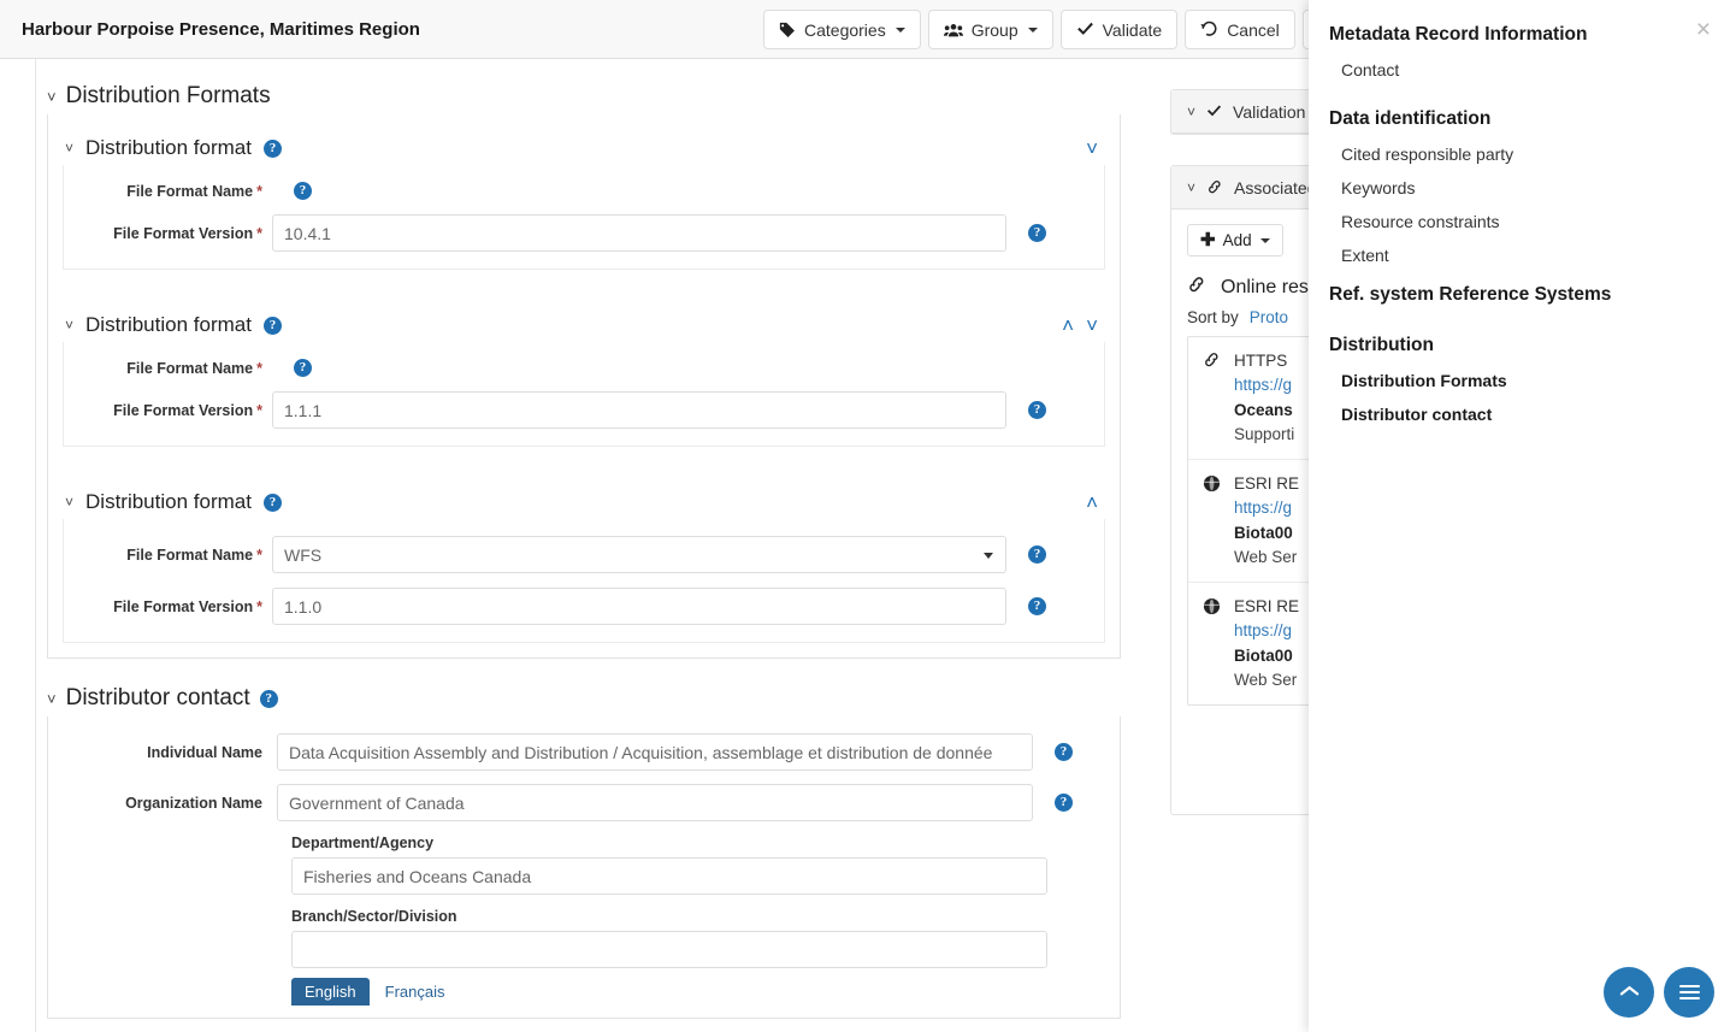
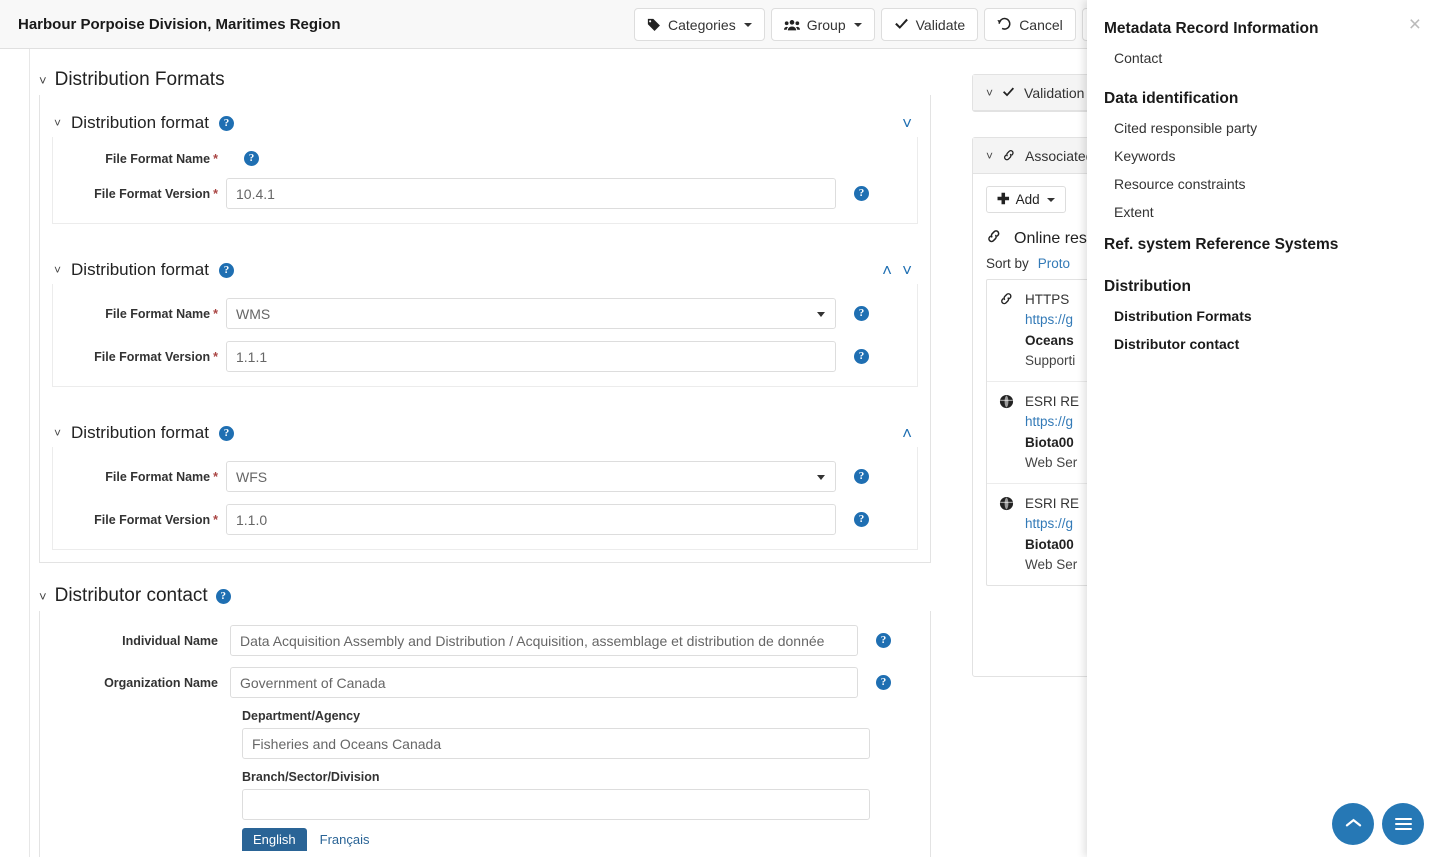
- Harbour Porpoise Presence, Maritimes Region
+ Harbour Porpoise Division, Maritimes Region
  Categories
  Group
  Validate
  Cancel
  ˅
  Distribution Formats
  ˅
  Distribution format
  ?
  ˅
  File Format Name *
  ?
  File Format Version *
  10.4.1
  ?
  ˅
  Distribution format
  ?
  ˄
  ˅
  File Format Name *
+ WMS
  ?
  File Format Version *
  1.1.1
  ?
  ˅
  Distribution format
  ?
  ˄
  File Format Name *
  WFS
  ?
  File Format Version *
  1.1.0
  ?
  ˅
  Distributor contact
  ?
  Individual Name
  Data Acquisition Assembly and Distribution / Acquisition, assemblage et distribution de donnée
  ?
  Organization Name
  Government of Canada
  ?
  Department/Agency
  Fisheries and Oceans Canada
  Branch/Sector/Division
  English
  Français
  ˅
  Validation
  ˅
  Associate
  ✚
  Add
  Online res
  Sort by
  Proto
  HTTPS
  https://g
  Oceans
  Supporti
  ESRI RE
  https://g
  Biota00
  Web Ser
  ESRI RE
  https://g
  Biota00
  Web Ser
  ×
  Metadata Record Information
  Contact
  Data identification
  Cited responsible party
  Keywords
  Resource constraints
  Extent
  Ref. system Reference Systems
  Distribution
  Distribution Formats
  Distributor contact
